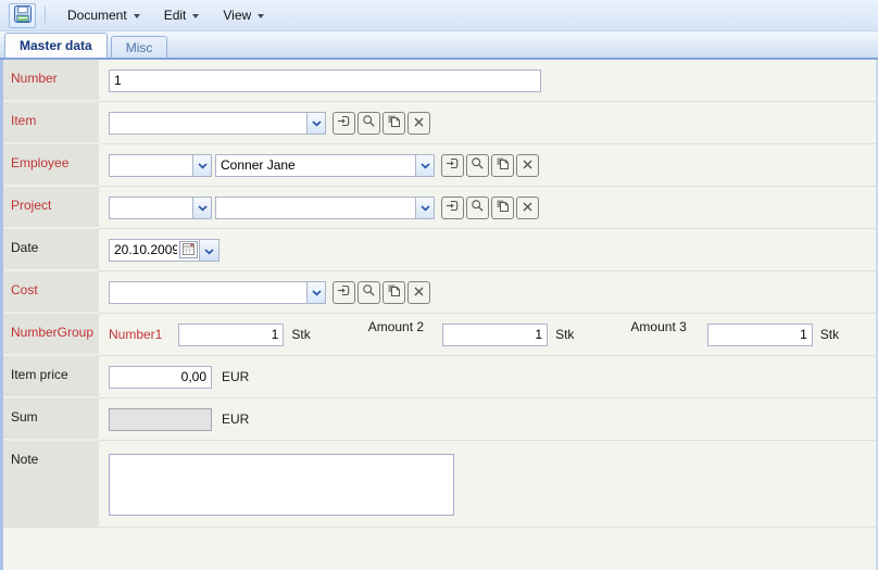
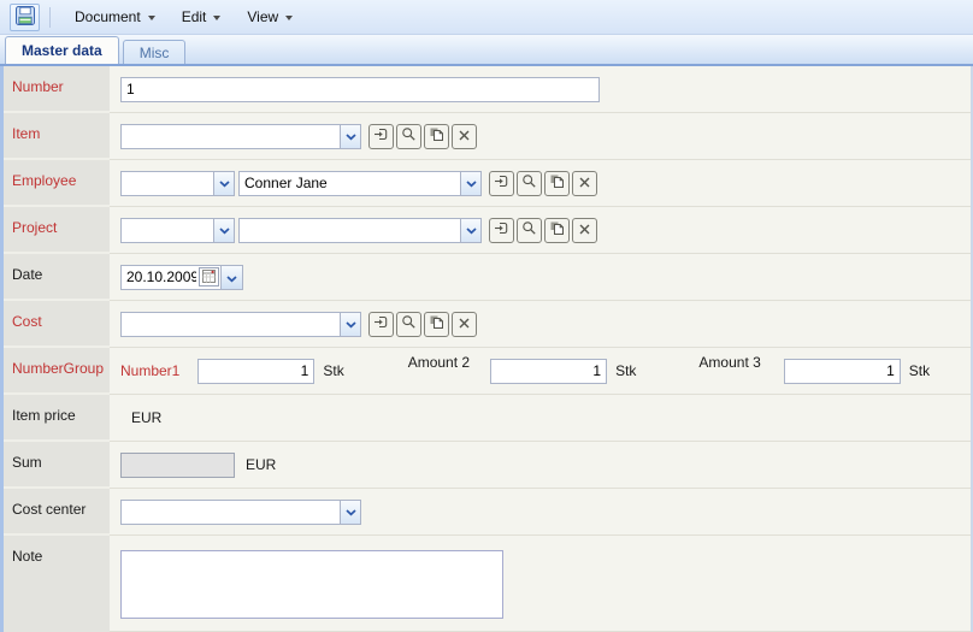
  Document
  Edit
  View
  Master data
  Misc
  Number
  1
  Item
  Employee
  Conner Jane
  Project
  Date
  20.10.2009
  Cost
  NumberGroup
  Number1
  1
  Stk
  Amount 2
  1
  Stk
  Amount 3
  1
  Stk
  Item price
- 0,00
  EUR
  Sum
  EUR
+ Cost center
  Note
